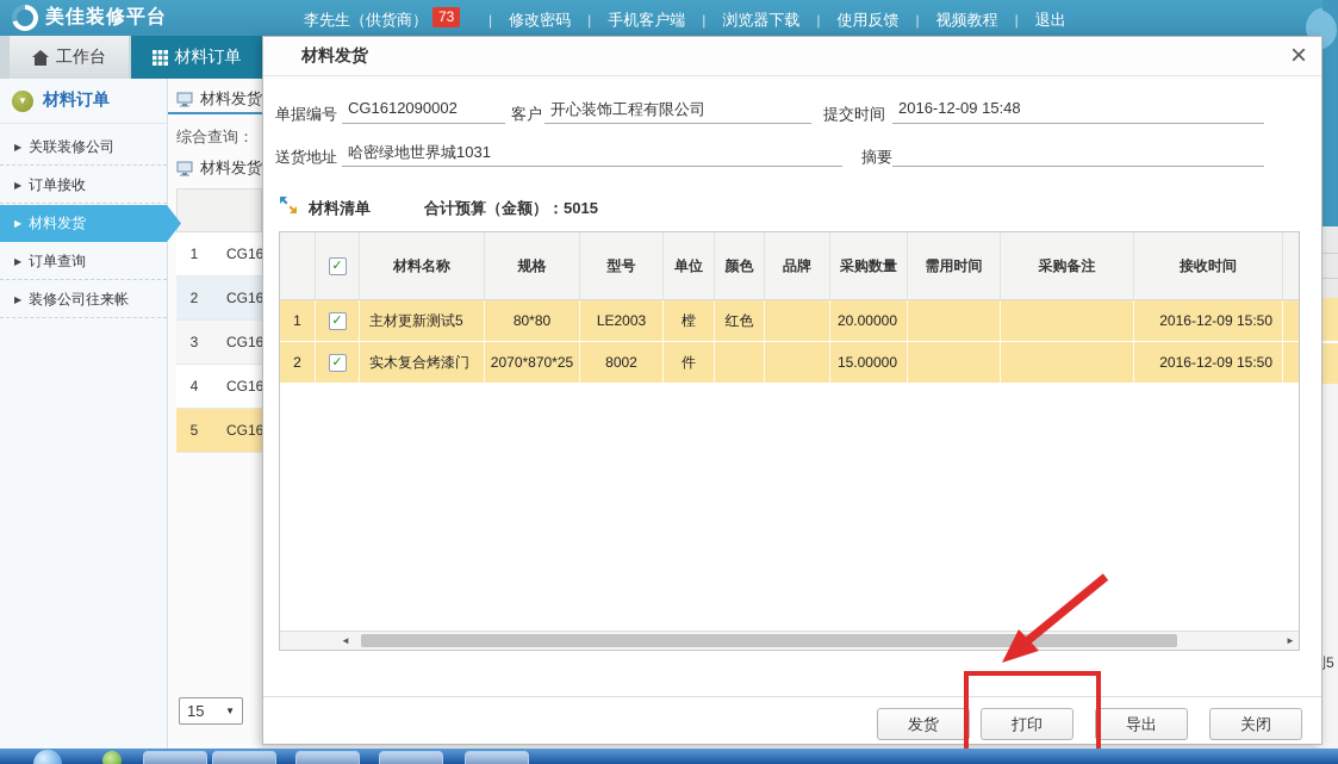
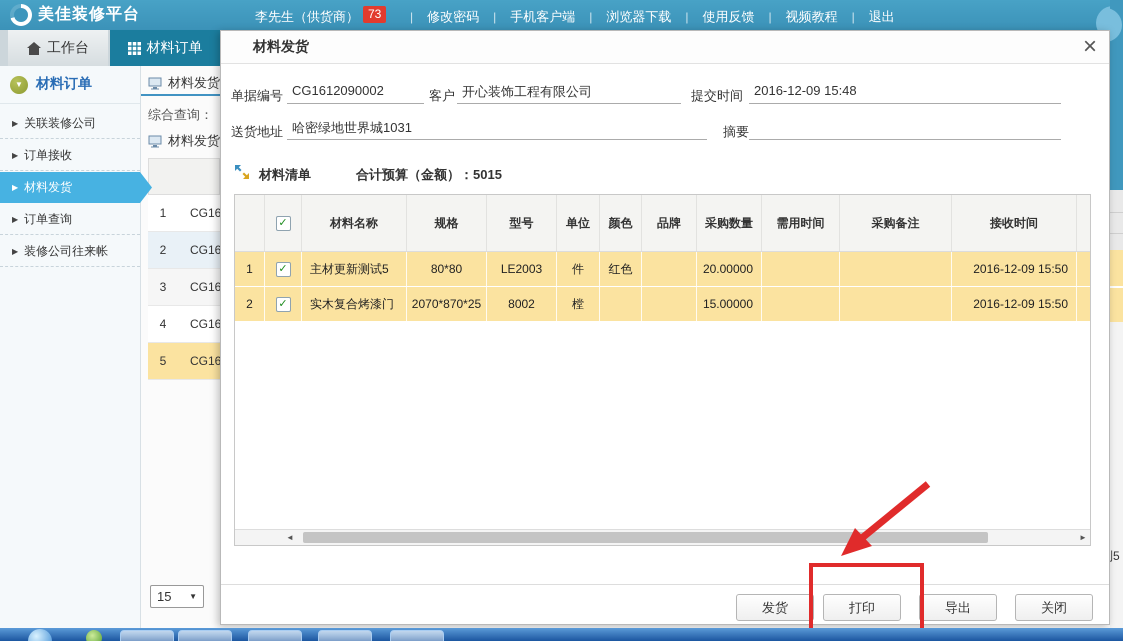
  美佳装修平台
  李先生（供货商）
  73
  |
  修改密码
  |
  手机客户端
  |
  浏览器下载
  |
  使用反馈
  |
  视频教程
  |
  退出
  工作台
  材料订单
  ▼
  材料订单
  ▶
  关联装修公司
  ▶
  订单接收
  ▶
  材料发货
  ▶
  订单查询
  ▶
  装修公司往来帐
  材料发货
  综合查询：
  材料发货
  1
  CG16
  2
  CG16
  3
  CG16
  4
  CG16
  5
  CG16
  15
  ▼
  材料发货
  ×
  单据编号
  CG1612090002
  客户
  开心装饰工程有限公司
  提交时间
  2016-12-09 15:48
  送货地址
  哈密绿地世界城1031
  摘要
  材料清单
  合计预算（金额）：5015
  ✓
  材料名称
  规格
  型号
  单位
  颜色
  品牌
  采购数量
  需用时间
  采购备注
  接收时间
  1
  ✓
  主材更新测试5
  80*80
  LE2003
- 樘
+ 件
  红色
  20.00000
  2016-12-09 15:50
  2
  ✓
  实木复合烤漆门
  2070*870*25
  8002
- 件
+ 樘
  15.00000
  2016-12-09 15:50
  ◄
  ►
  发货
  打印
  导出
  关闭
